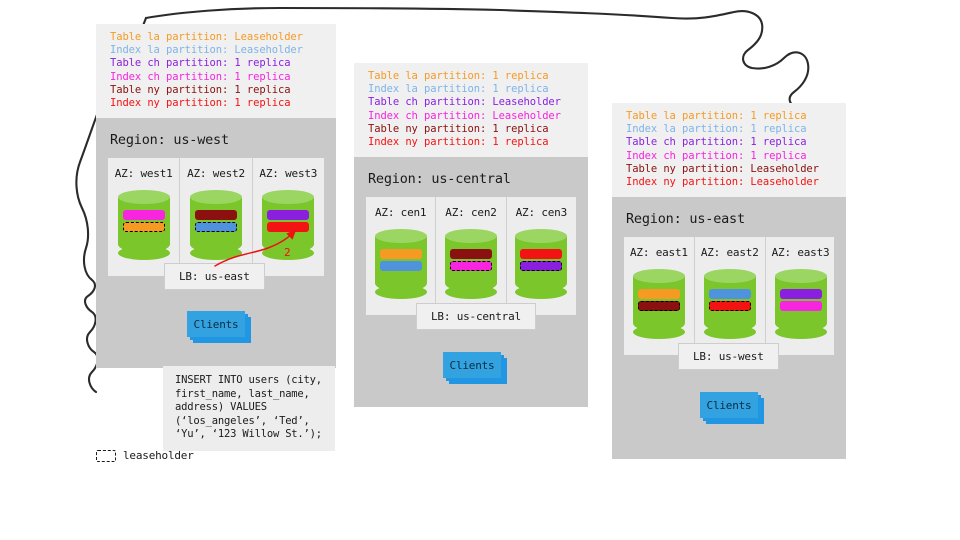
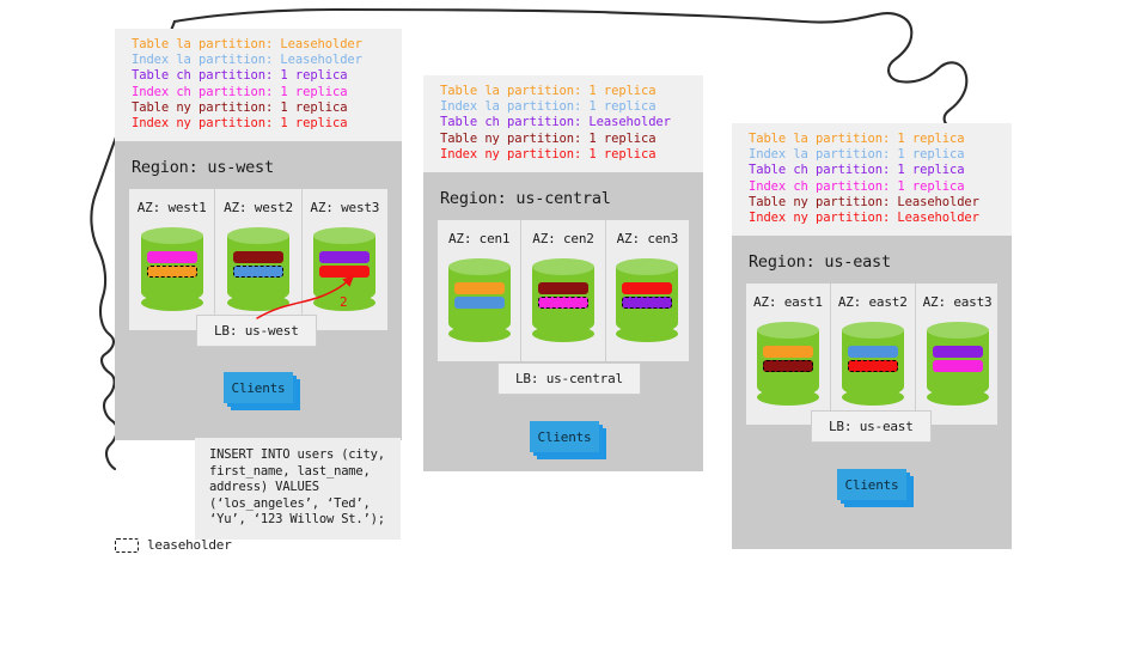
  Table la partition: Leaseholder
  Index la partition: Leaseholder
  Table ch partition: 1 replica
  Index ch partition: 1 replica
  Table ny partition: 1 replica
  Index ny partition: 1 replica
  Region: us-west
  AZ: west1
  AZ: west2
  AZ: west3
- LB: us-east
+ LB: us-west
  Clients
  INSERT INTO users (city,
  first_name, last_name,
  address) VALUES
  (‘los_angeles’, ‘Ted’,
  ‘Yu’, ‘123 Willow St.’);
  leaseholder
  Table la partition: 1 replica
  Index la partition: 1 replica
  Table ch partition: Leaseholder
- Index ch partition: Leaseholder
  Table ny partition: 1 replica
  Index ny partition: 1 replica
  Region: us-central
  AZ: cen1
  AZ: cen2
  AZ: cen3
  LB: us-central
  Clients
  Table la partition: 1 replica
  Index la partition: 1 replica
  Table ch partition: 1 replica
  Index ch partition: 1 replica
  Table ny partition: Leaseholder
  Index ny partition: Leaseholder
  Region: us-east
  AZ: east1
  AZ: east2
  AZ: east3
- LB: us-west
+ LB: us-east
  Clients
  2
